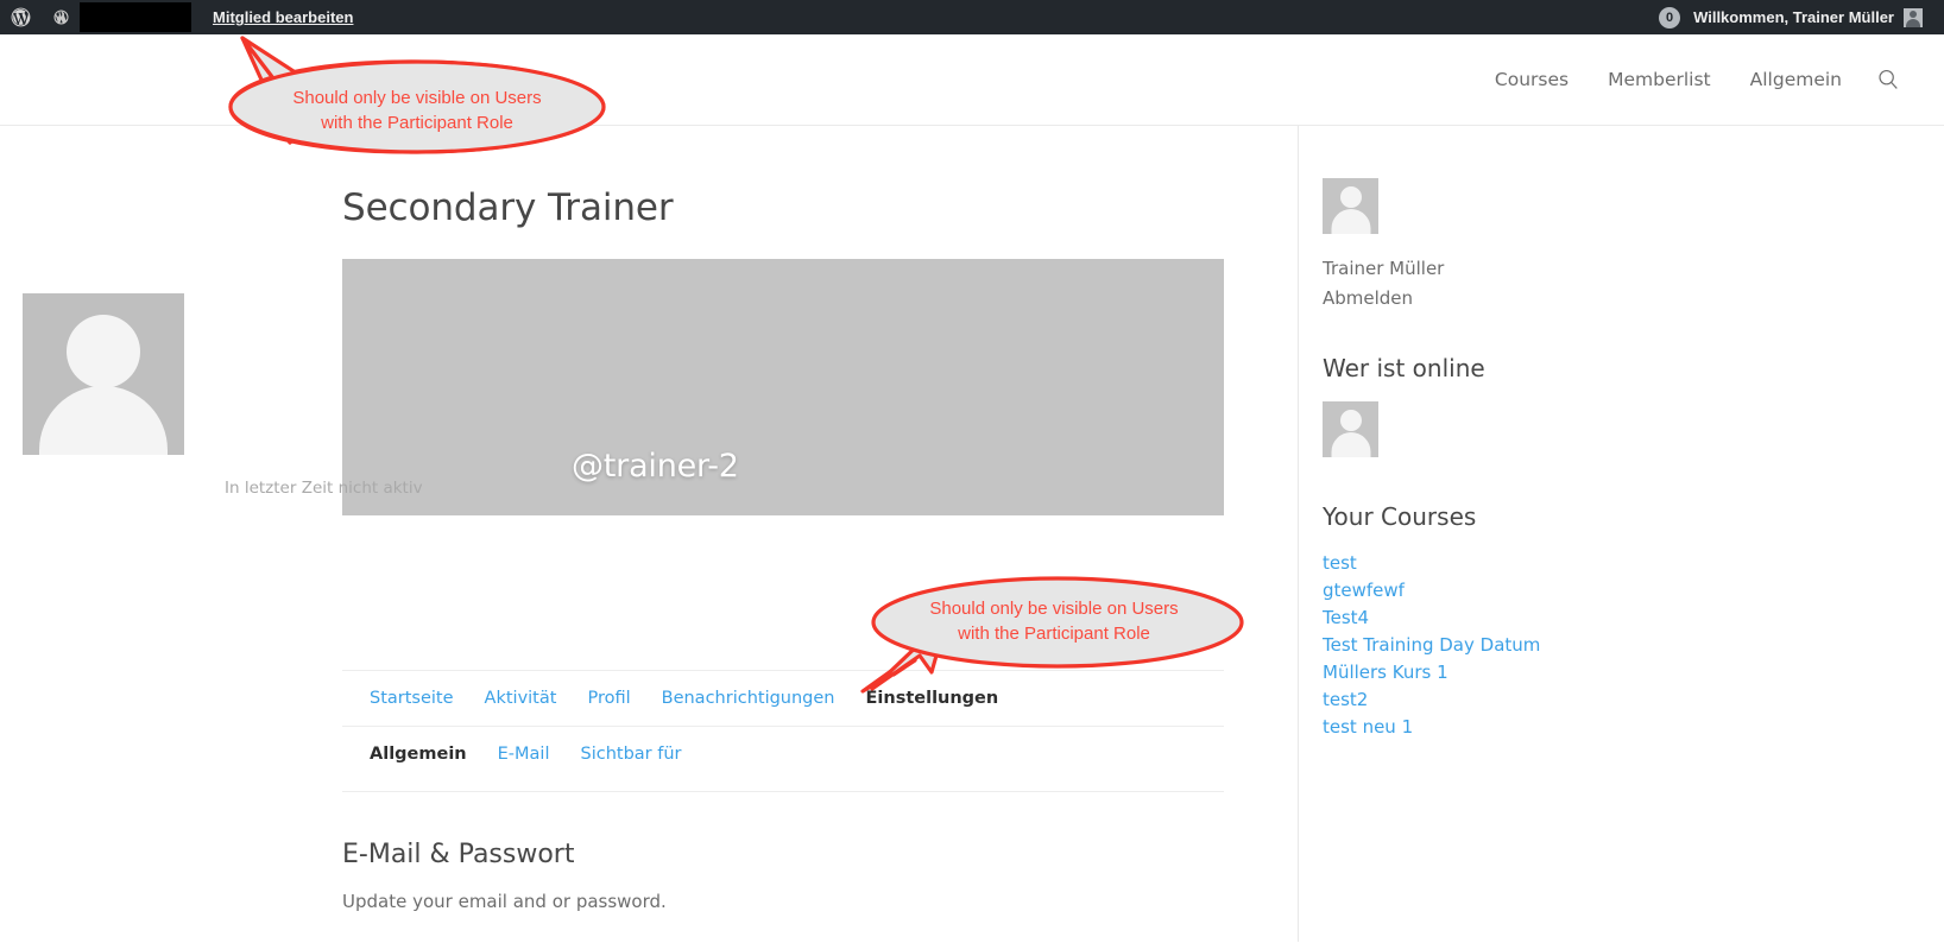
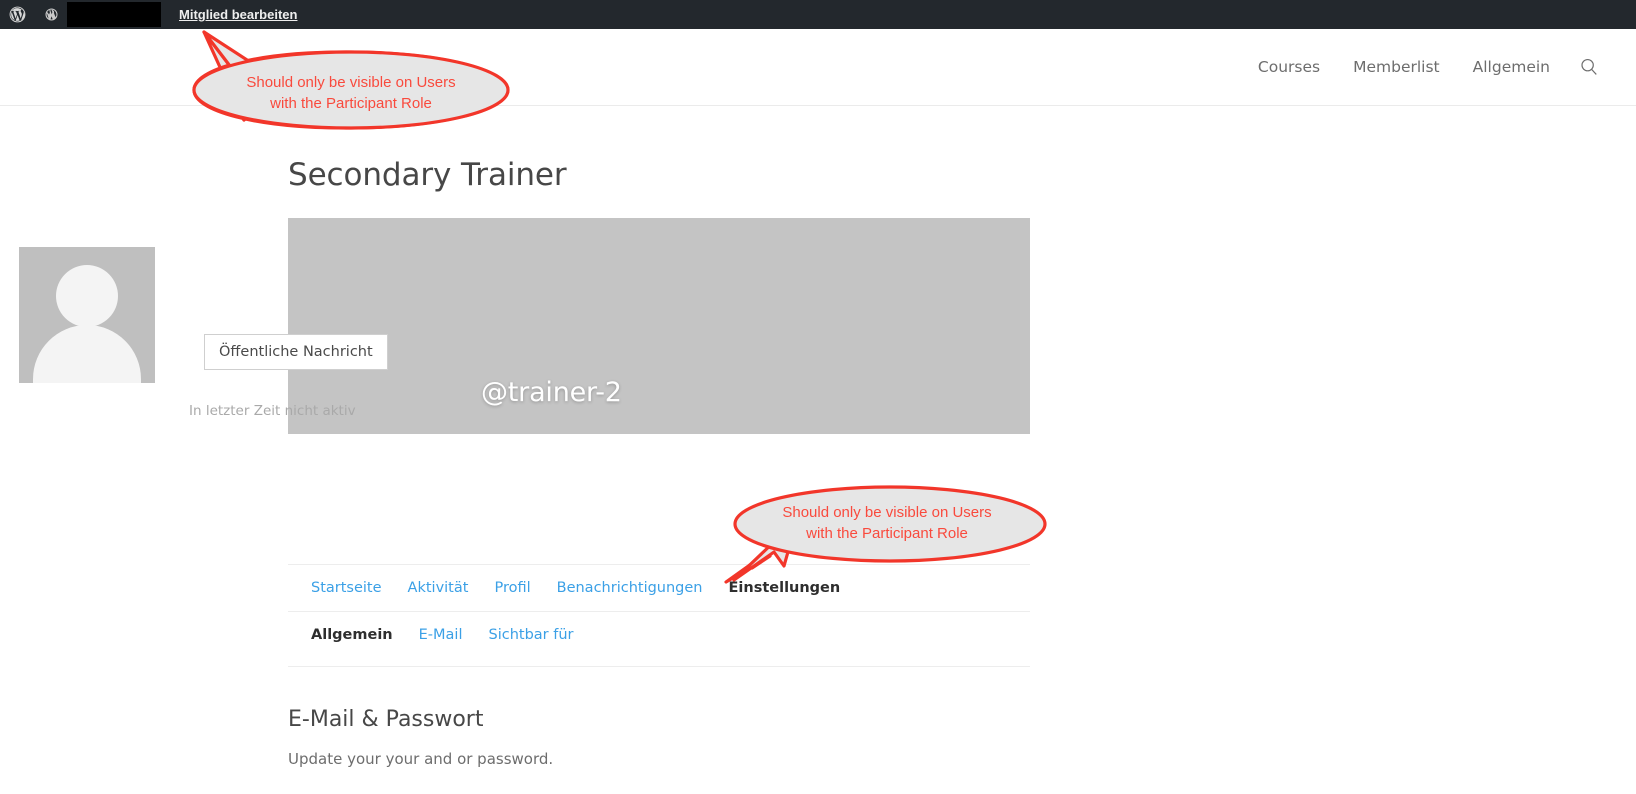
  Mitglied bearbeiten
- 0
- Willkommen, Trainer Müller
  Courses
  Memberlist
  Allgemein
  Secondary Trainer
  @trainer-2
+ Öffentliche Nachricht
  In letzter Zeit nicht aktiv
  Startseite
  Aktivität
  Profil
  Benachrichtigungen
  Einstellungen
  Allgemein
  E-Mail
  Sichtbar für
  E-Mail & Passwort
- Update your email and or password.
+ Update your your and or password.
- Trainer Müller
- Abmelden
- Wer ist online
- Your Courses
- test
- gtewfewf
- Test4
- Test Training Day Datum
- Müllers Kurs 1
- test2
- test neu 1
  Should only be visible on Users
  with the Participant Role
  Should only be visible on Users
  with the Participant Role
